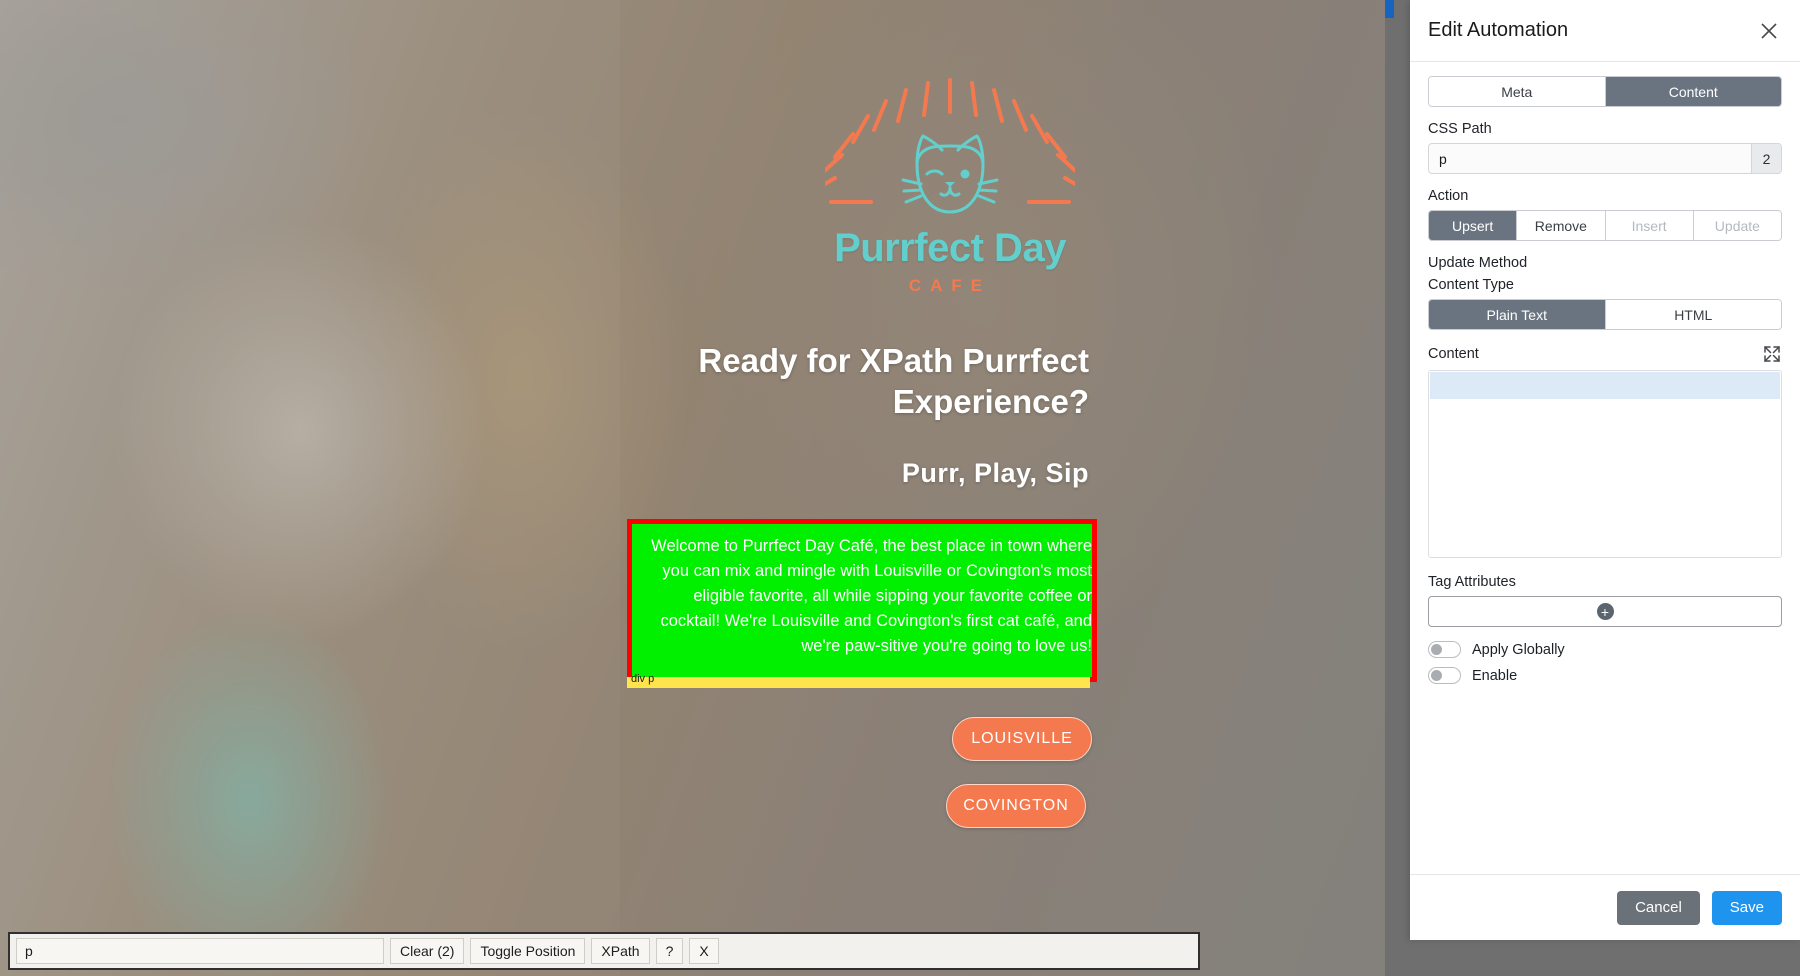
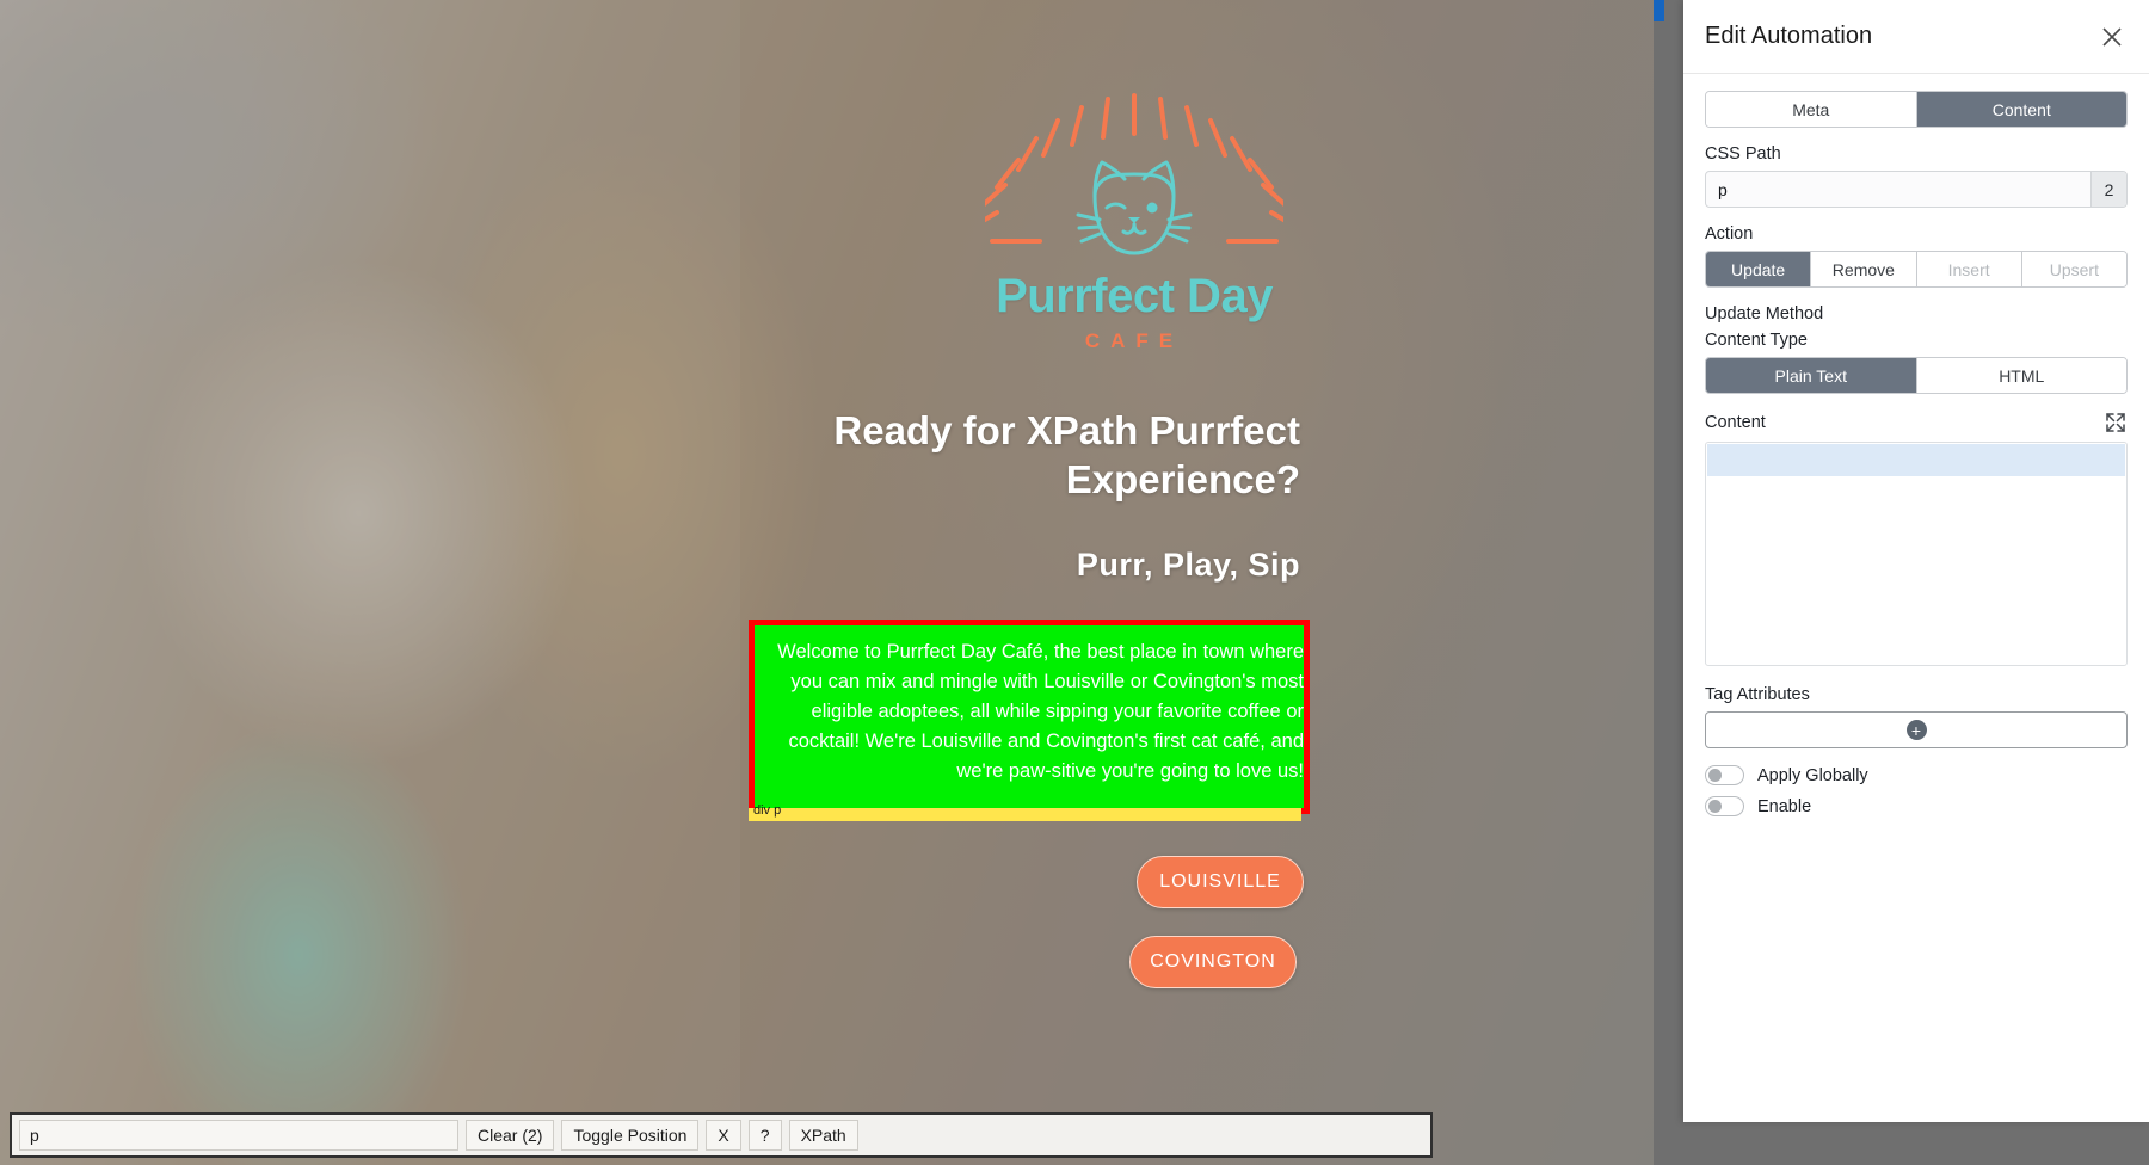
  Purrfect Day
  CAFE
  Ready for XPath Purrfect Experience?
  Purr, Play, Sip
- Welcome to Purrfect Day Café, the best place in town where you can mix and mingle with Louisville or Covington's most eligible favorite, all while sipping your favorite coffee or cocktail! We're Louisville and Covington's first cat café, and we're paw-sitive you're going to love us!
+ Welcome to Purrfect Day Café, the best place in town where you can mix and mingle with Louisville or Covington's most eligible adoptees, all while sipping your favorite coffee or cocktail! We're Louisville and Covington's first cat café, and we're paw-sitive you're going to love us!
  div p
  LOUISVILLE
  COVINGTON
  p
  Clear (2)
  Toggle Position
- XPath
+ X
  ?
- X
+ XPath
  Edit Automation
  Meta
  Content
  CSS Path
  p
  2
  Action
- Upsert
+ Update
  Remove
  Insert
- Update
+ Upsert
  Update Method
  Content Type
  Plain Text
  HTML
  Content
  Tag Attributes
  +
  Apply Globally
  Enable
- Cancel
- Save
